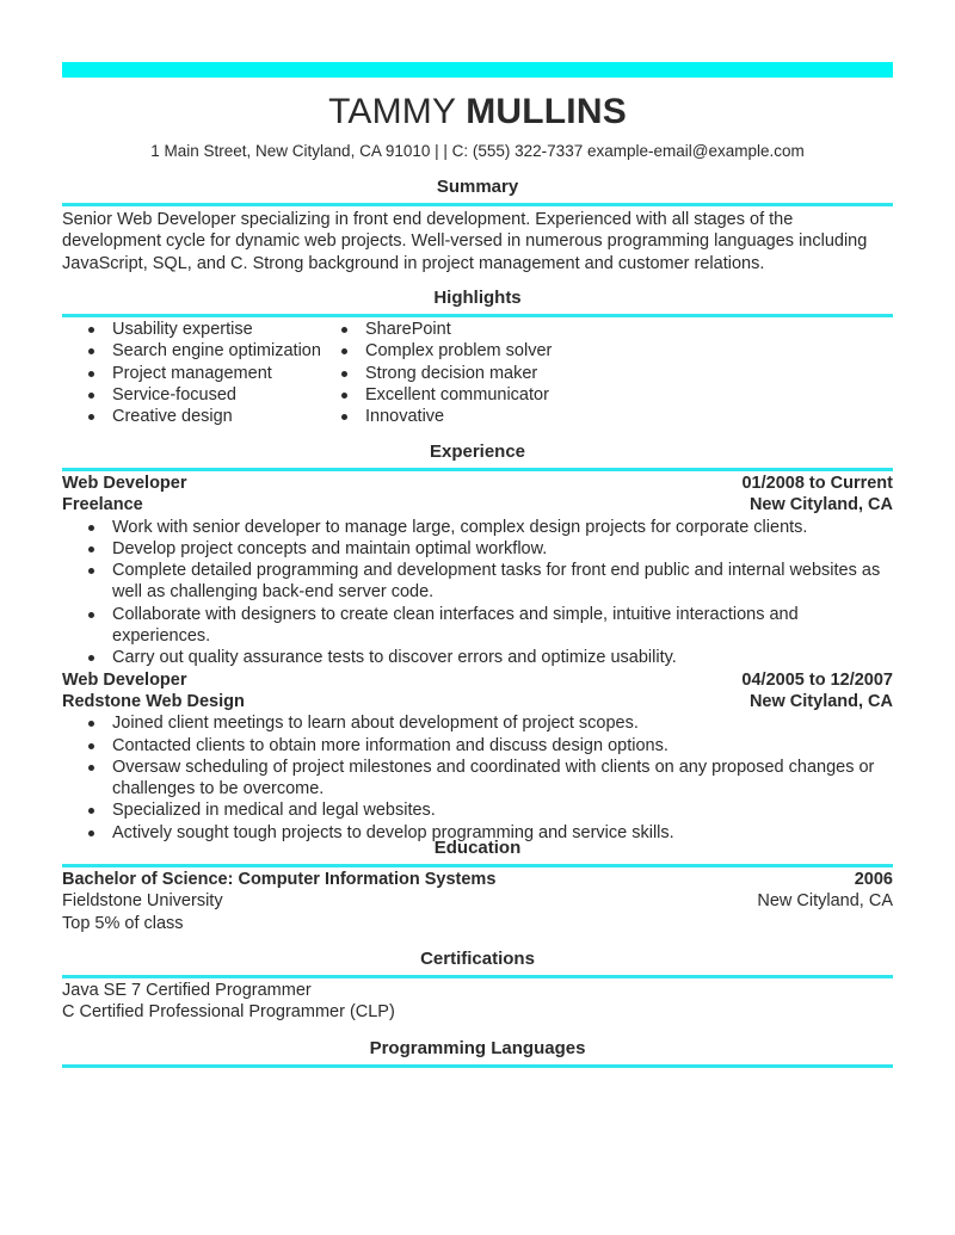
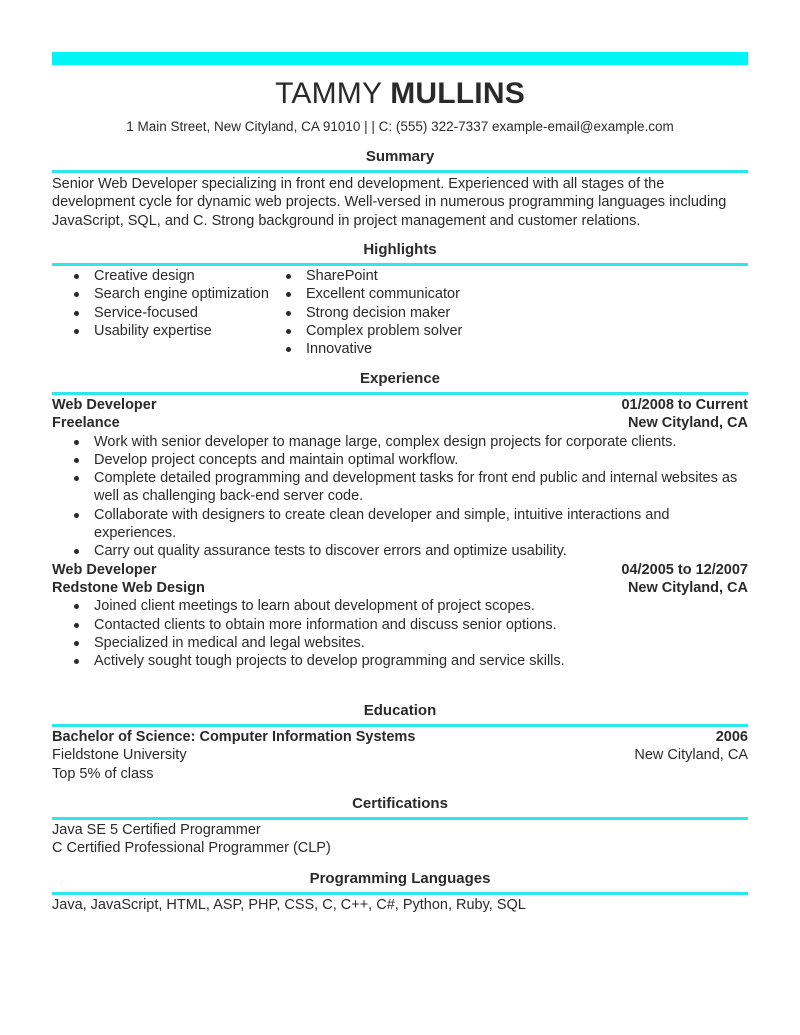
  TAMMY MULLINS
  1 Main Street, New Cityland, CA 91010 | | C: (555) 322-7337 example-email@example.com
  Summary
  Senior Web Developer specializing in front end development. Experienced with all stages of the development cycle for dynamic web projects. Well-versed in numerous programming languages including JavaScript, SQL, and C. Strong background in project management and customer relations.
  Highlights
- Usability expertise
+ Creative design
  Search engine optimizatio
- Project management
  Service-focused
- Creative design
+ Usability expertise
  SharePoint
- Complex problem solver
+ Excellent communicator
  Strong decision maker
- Excellent communicator
+ Complex problem solver
  Innovative
  Experience
  Web Developer
  01/2008 to Current
  Freelance
  New Cityland, CA
  Work with senior developer to manage large, complex design projects for corporate clients.
  Develop project concepts and maintain optimal workflow.
  Complete detailed programming and development tasks for front end public and internal websites as well as challenging back-end server code.
- Collaborate with designers to create clean interfaces and simple, intuitive interactions and experiences.
+ Collaborate with designers to create clean developer and simple, intuitive interactions and experiences.
  Carry out quality assurance tests to discover errors and optimize usability.
  Web Developer
  04/2005 to 12/2007
  Redstone Web Design
  New Cityland, CA
  Joined client meetings to learn about development of project scopes.
- Contacted clients to obtain more information and discuss design options.
+ Contacted clients to obtain more information and discuss senior options.
- Oversaw scheduling of project milestones and coordinated with clients on any proposed changes or challenges to be overcome.
  Specialized in medical and legal websites.
  Actively sought tough projects to develop programming and service skills.
  Education
  Bachelor of Science: Computer Information Systems
  2006
  Fieldstone University
  New Cityland, CA
  Top 5% of class
  Certifications
- Java SE 7 Certified Programmer
+ Java SE 5 Certified Programmer
  C Certified Professional Programmer (CLP)
  Programming Languages
+ Java, JavaScript, HTML, ASP, PHP, CSS, C, C++, C#, Python, Ruby, SQL
